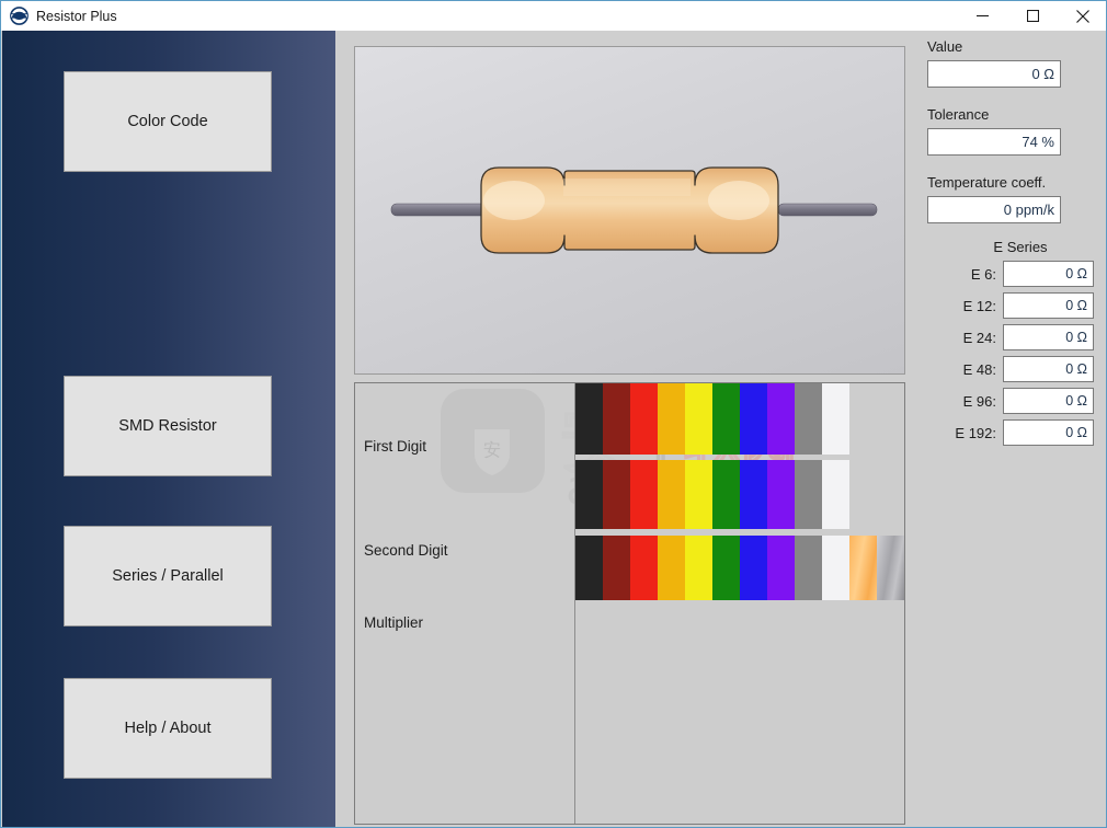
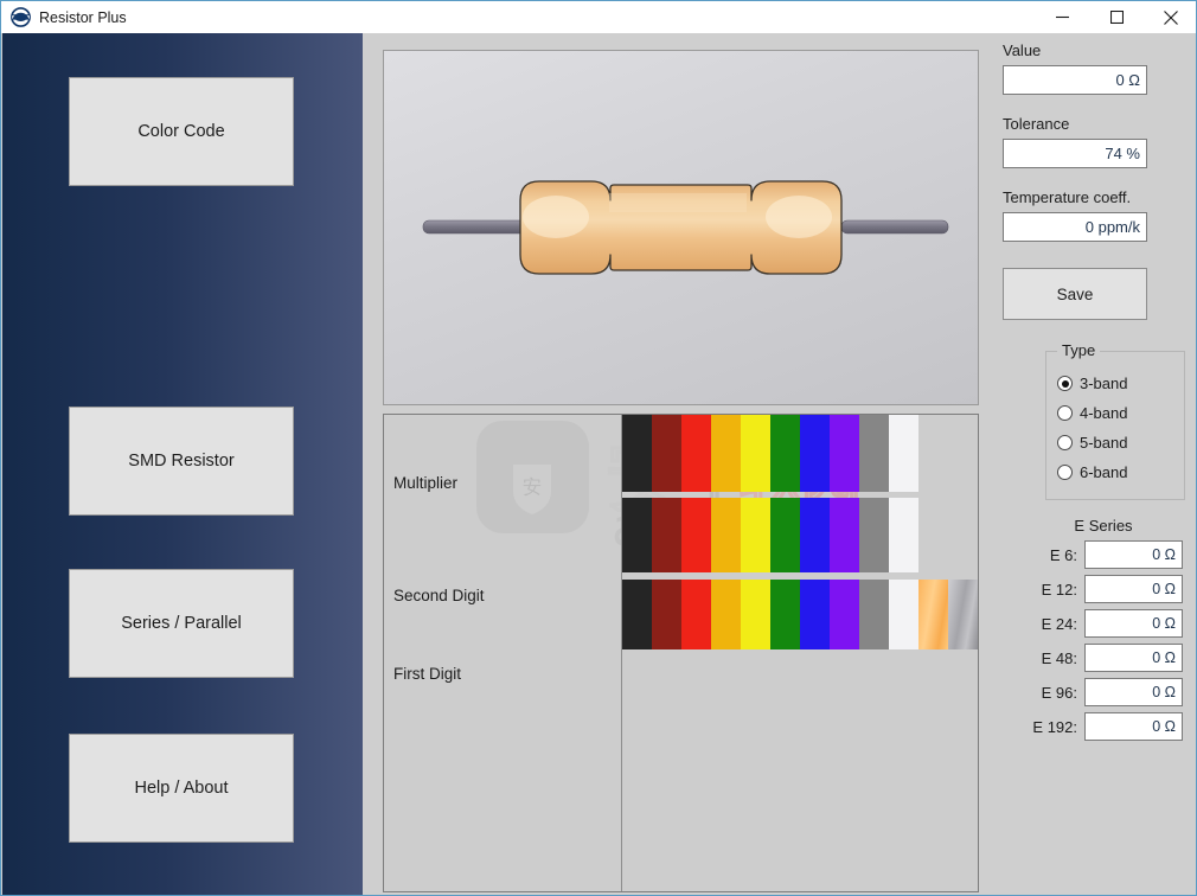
  Resistor Plus
  Color Code
  SMD Resistor
  Series / Parallel
  Help / About
- First Digit
+ Multiplier
  Second Digit
- Multiplier
+ First Digit
  Value
  0 Ω
  Tolerance
  74 %
  Temperature coeff.
  0 ppm/k
+ Save
+ Type
+ 3-band
+ 4-band
+ 5-band
+ 6-band
  E Series
  E 6:
  0 Ω
  E 12:
  0 Ω
  E 24:
  0 Ω
  E 48:
  0 Ω
  E 96:
  0 Ω
  E 192:
  0 Ω
